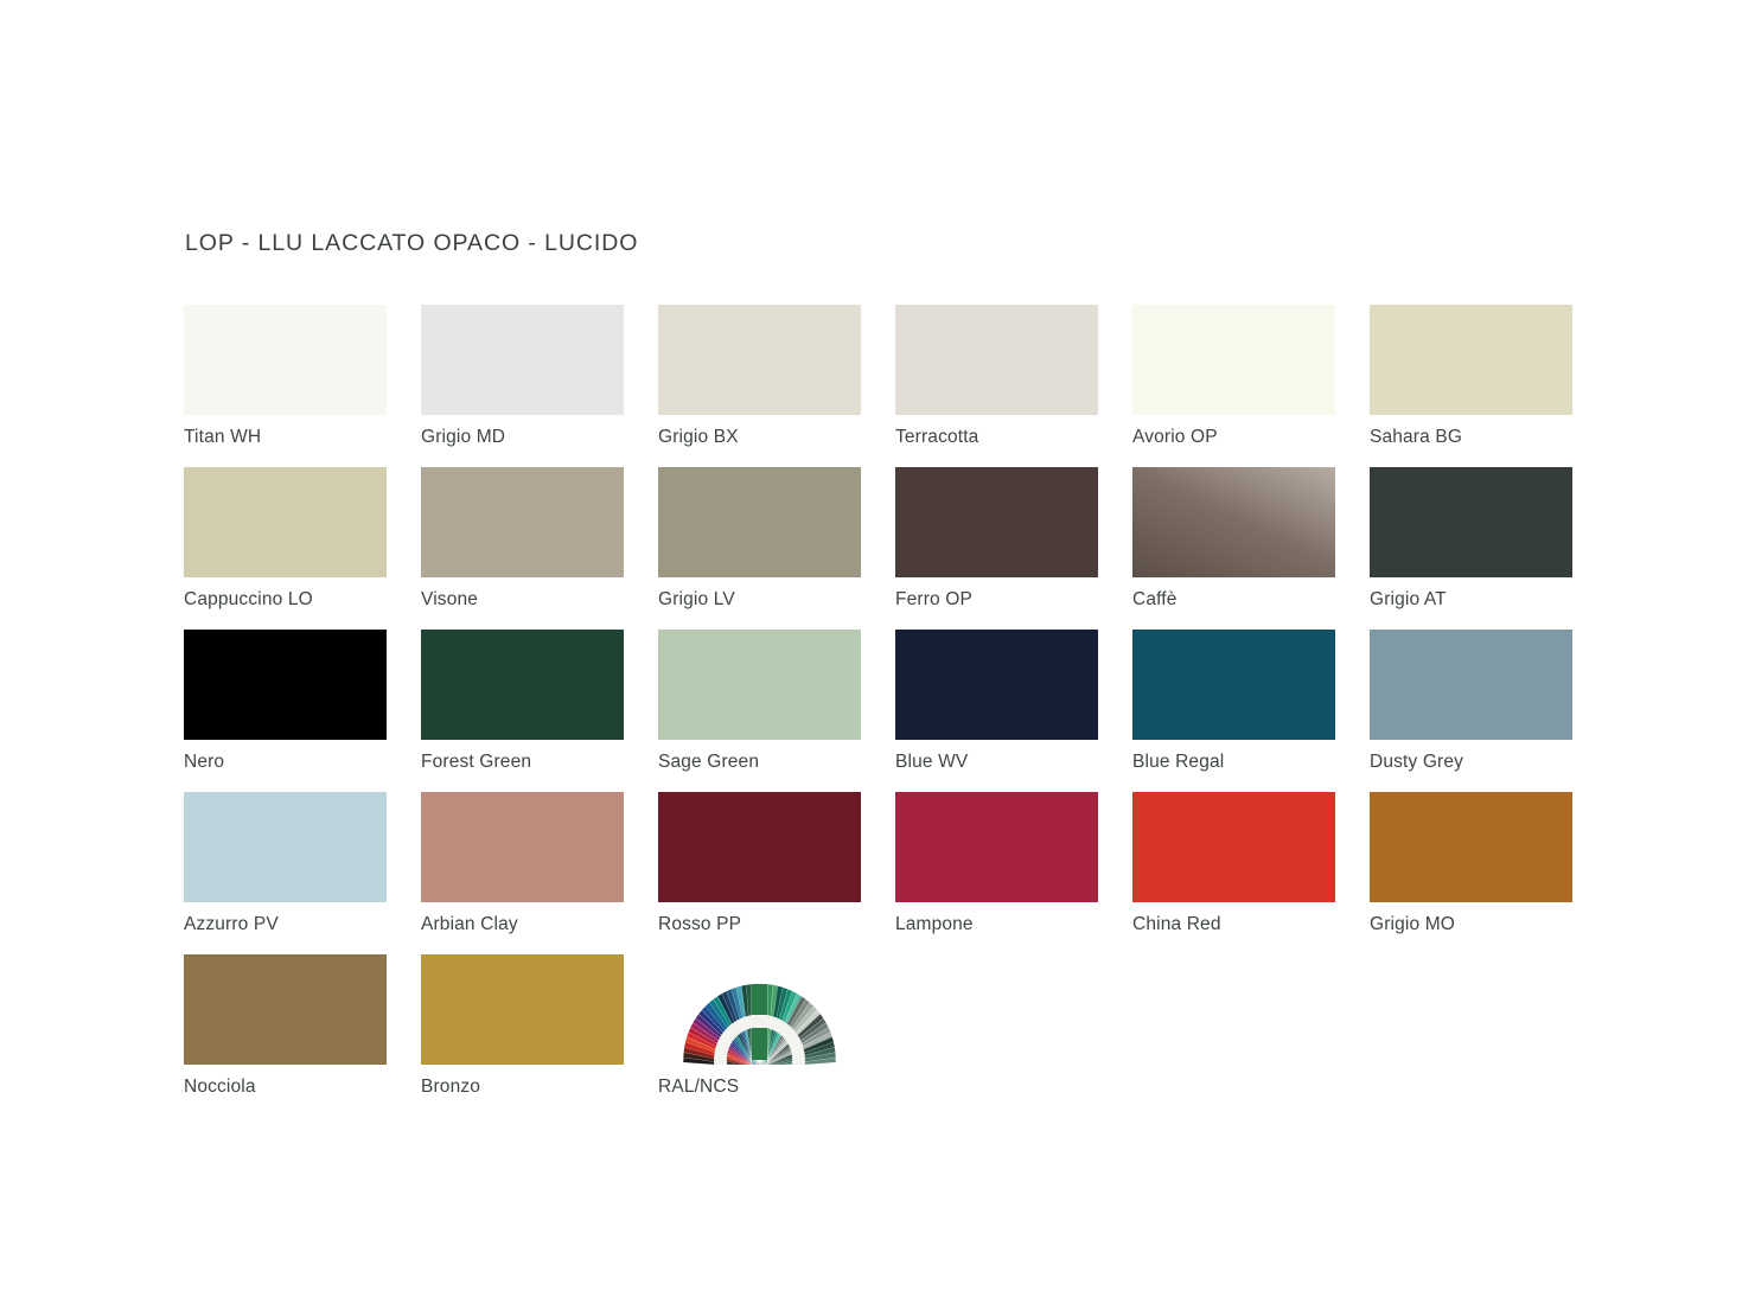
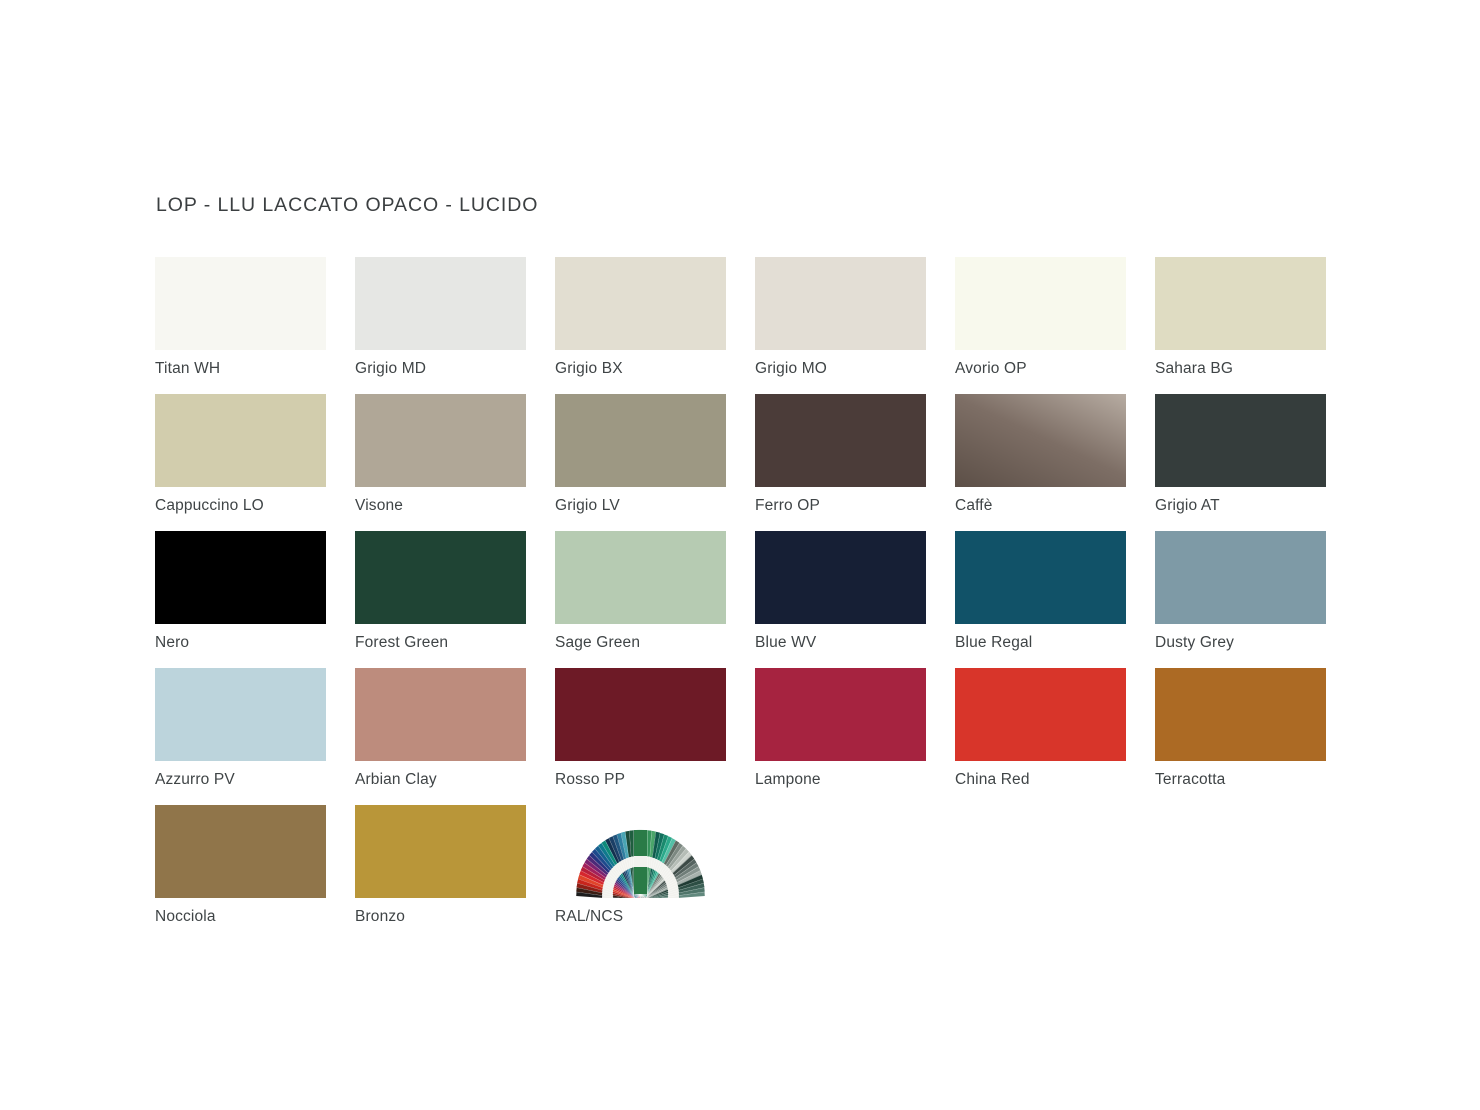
  LOP - LLU LACCATO OPACO - LUCIDO
  Titan WH
  Grigio MD
  Grigio BX
- Terracotta
+ Grigio MO
  Avorio OP
  Sahara BG
  Cappuccino LO
  Visone
  Grigio LV
  Ferro OP
  Caffè
  Grigio AT
  Nero
  Forest Green
  Sage Green
  Blue WV
  Blue Regal
  Dusty Grey
  Azzurro PV
  Arbian Clay
  Rosso PP
  Lampone
  China Red
- Grigio MO
+ Terracotta
  Nocciola
  Bronzo
  RAL/NCS
